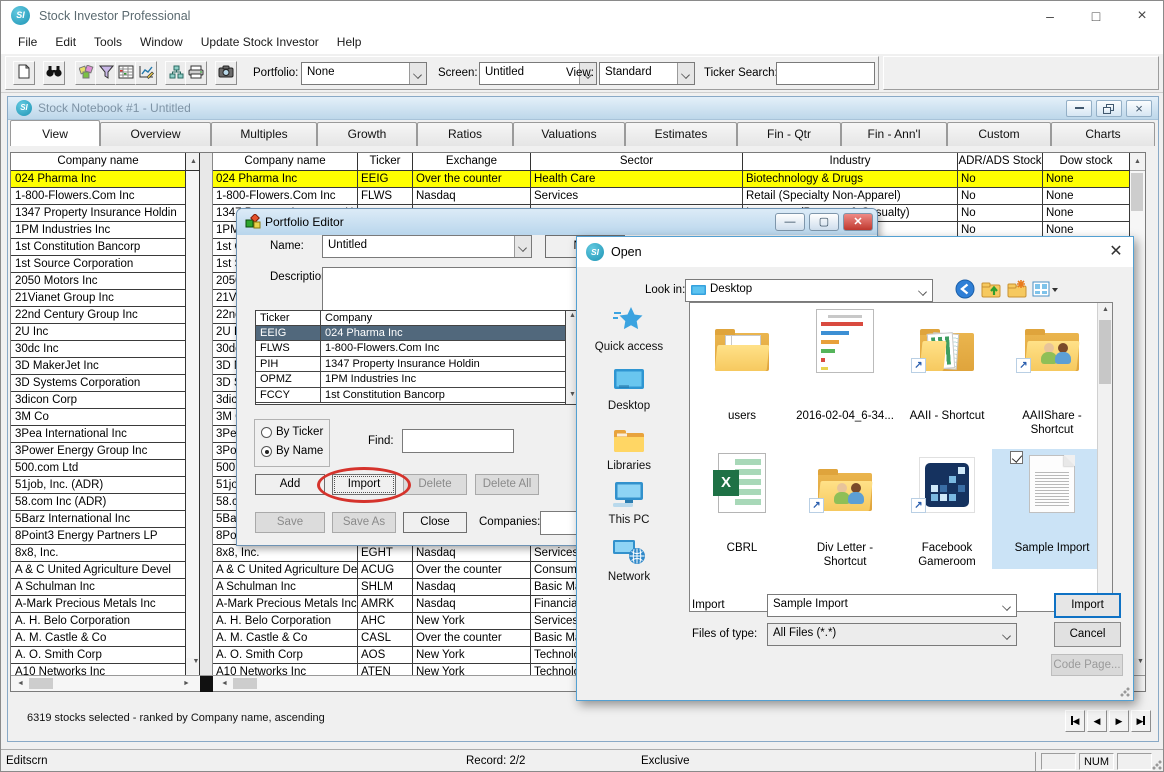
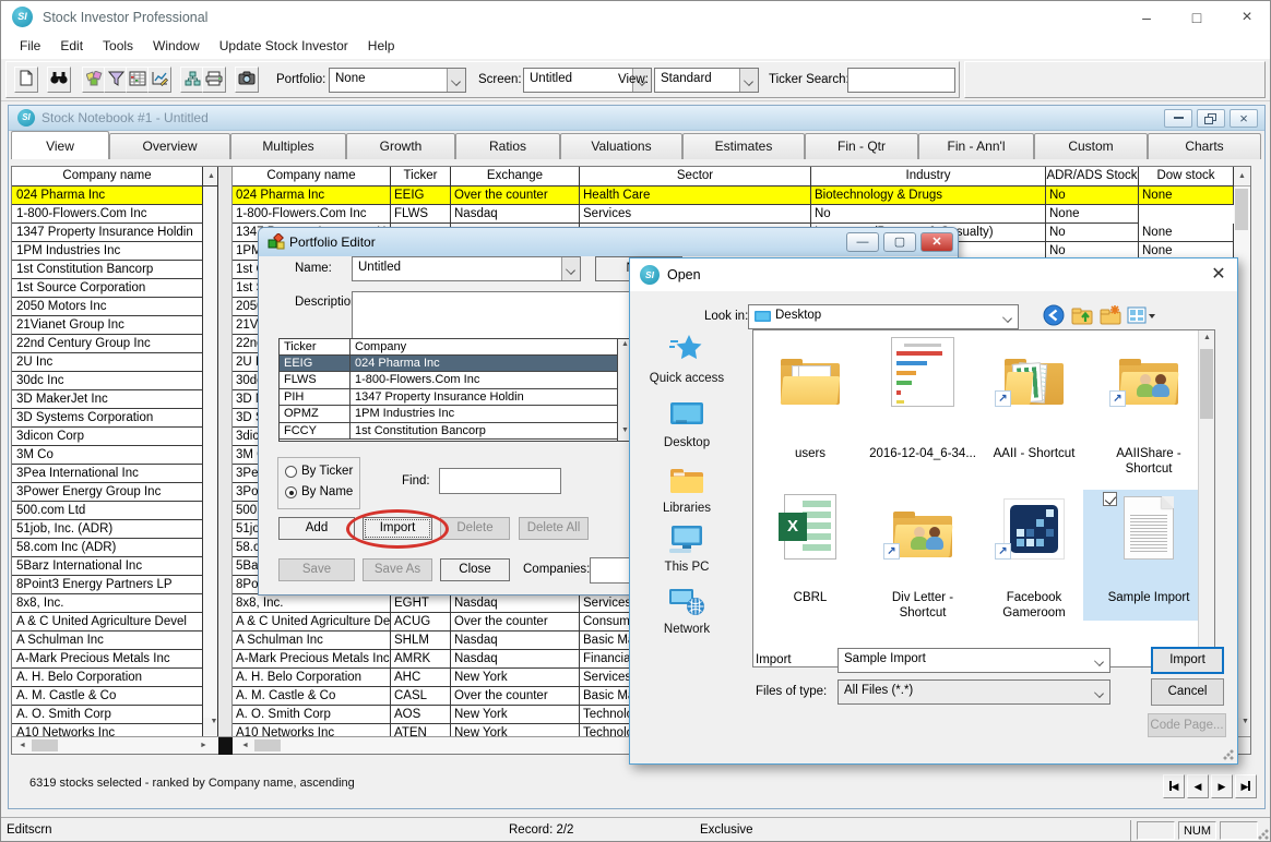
  SI
  Stock Investor Professional
  –
  □
  ×
  File
  Edit
  Tools
  Window
  Update Stock Investor
  Help
  Portfolio:
  None
  Screen:
  Untitled
  View:
  Standard
  Ticker Search
  SI
  Stock Notebook #1 - Untitled
  ×
  View
  Overview
  Multiples
  Growth
  Ratios
  Valuations
  Estimates
  Fin - Qtr
  Fin - Ann'l
  Custom
  Charts
  Company name
  024 Pharma Inc
  1-800-Flowers.Com Inc
  1347 Property Insurance Holdin
  1PM Industries Inc
  1st Constitution Bancorp
  1st Source Corporation
  2050 Motors Inc
  21Vianet Group Inc
  22nd Century Group Inc
  2U Inc
  30dc Inc
  3D MakerJet Inc
  3D Systems Corporation
  3dicon Corp
  3M Co
  3Pea International Inc
  3Power Energy Group Inc
  500.com Ltd
  51job, Inc. (ADR)
  58.com Inc (ADR)
  5Barz International Inc
  8Point3 Energy Partners LP
  8x8, Inc.
  A & C United Agriculture Devel
  A Schulman Inc
  A-Mark Precious Metals Inc
  A. H. Belo Corporation
  A. M. Castle & Co
  A. O. Smith Corp
  A10 Networks Inc
  Company name
  Ticker
  Exchange
  Sector
  Industry
  ADR/ADS Stock
  Dow stock
  024 Pharma Inc
  EEIG
  Over the counter
  Health Care
  Biotechnology & Drugs
  No
  None
  1-800-Flowers.Com Inc
  FLWS
  Nasdaq
  Services
- Retail (Specialty Non-Apparel)
  No
  None
  No
  None
  No
  None
  8x8, Inc.
  EGHT
  Nasdaq
  Service
  A & C United Agriculture De
  ACUG
  Over the counter
  Consum
  A Schulman Inc
  SHLM
  Nasdaq
  Basic M
  A-Mark Precious Metals Inc
  AMRK
  Nasdaq
  Financia
  A. H. Belo Corporation
  AHC
  New York
  Service
  A. M. Castle & Co
  CASL
  Over the counter
  Basic M
  A. O. Smith Corp
  AOS
  New York
  Technol
  A10 Networks Inc
  ATEN
  New York
  Technol
  6319 stocks selected - ranked by Company name, ascending
  ◀
  ◀
  ▶
  ▶
  Portfolio Editor
  —
  ▢
  ✕
  Name:
  Untitled
  Descriptio
  Ticker
  Company
  EEIG
  024 Pharma Inc
  FLWS
  1-800-Flowers.Com Inc
  PIH
  1347 Property Insurance Holdin
  OPMZ
  1PM Industries Inc
  FCCY
  1st Constitution Bancorp
  By Ticker
  By Name
  Find:
  Add
  Import
  Delete
  Delete All
  Save
  Save As
  Close
  Companies:
  SI
  Open
  ✕
  Look in:
  Desktop
  users
- 2016-02-04_6-34...
+ 2016-12-04_6-34...
  ↗
  AAII - Shortcut
  ↗
  AAIIShare - Shortcut
  X
  CBRL
  ↗
  Div Letter - Shortcut
  ↗
  Facebook Gameroom
  Sample Import
  Import
  Sample Import
  Import
  Files of type:
  All Files (*.*)
  Cancel
  Code Page...
  Quick access
  Desktop
  Libraries
  This PC
  Network
  Editscrn
  Record: 2/2
  Exclusive
  NUM
